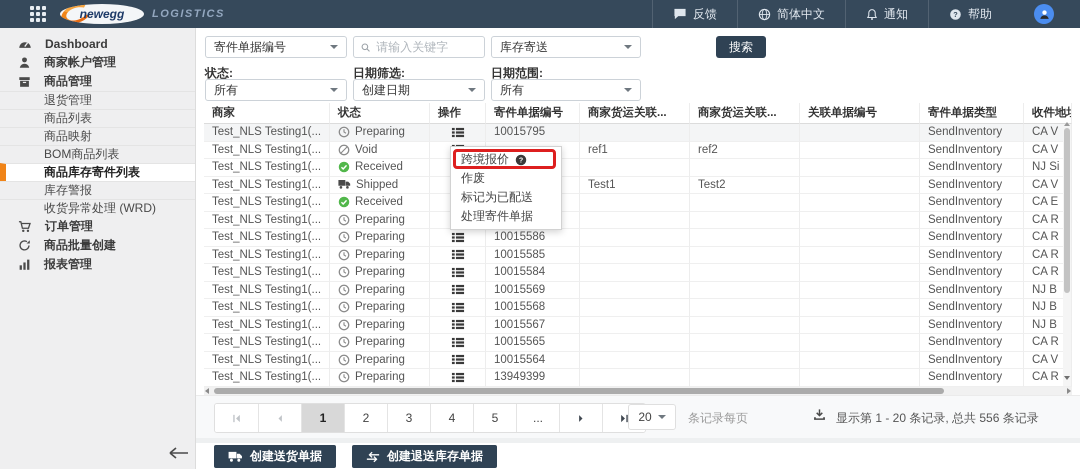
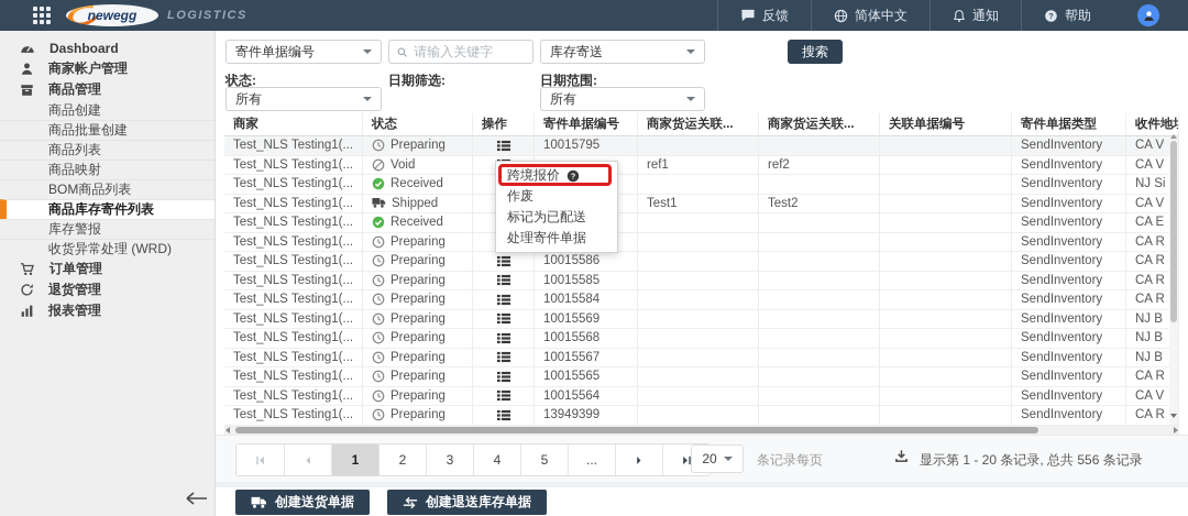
  newegg
  LOGISTICS
  反馈
  简体中文
  通知
  ?
  帮助
  Dashboard
  商家帐户管理
  商品管理
+ 商品创建
- 退货管理
+ 商品批量创建
  商品列表
  商品映射
  BOM商品列表
  商品库存寄件列表
  库存警报
  收货异常处理 (WRD)
  订单管理
- 商品批量创建
+ 退货管理
  报表管理
  寄件单据编号
  请输入关键字
  库存寄送
  搜索
  状态:
  日期筛选:
  日期范围:
  所有
- 创建日期
  所有
  商家
  状态
  操作
  寄件单据编号
  商家货运关联...
  商家货运关联...
  关联单据编号
  寄件单据类型
  收件地
  Test_NLS Testing1(...
  Preparing
  10015795
  SendInventory
  CA V
  Test_NLS Testing1(...
  Void
  ref1
  ref2
  SendInventory
  CA V
  Test_NLS Testing1(...
  Received
  SendInventory
  NJ Si
  Test_NLS Testing1(...
  Shipped
  Test1
  Test2
  SendInventory
  CA V
  Test_NLS Testing1(...
  Received
  SendInventory
  CA E
  Test_NLS Testing1(...
  Preparing
  SendInventory
  CA R
  Test_NLS Testing1(...
  Preparing
  10015586
  SendInventory
  CA R
  Test_NLS Testing1(...
  Preparing
  10015585
  SendInventory
  CA R
  Test_NLS Testing1(...
  Preparing
  10015584
  SendInventory
  CA R
  Test_NLS Testing1(...
  Preparing
  10015569
  SendInventory
  NJ B
  Test_NLS Testing1(...
  Preparing
  10015568
  SendInventory
  NJ B
  Test_NLS Testing1(...
  Preparing
  10015567
  SendInventory
  NJ B
  Test_NLS Testing1(...
  Preparing
  10015565
  SendInventory
  CA R
  Test_NLS Testing1(...
  Preparing
  10015564
  SendInventory
  CA V
  Test_NLS Testing1(...
  Preparing
  13949399
  SendInventory
  CA R
  跨境报价
  ?
  作废
  标记为已配送
  处理寄件单据
  1
  2
  3
  4
  5
  ...
  20
  条记录每页
  显示第 1 - 20 条记录, 总共 556 条记录
  创建送货单据
  创建退送库存单据
